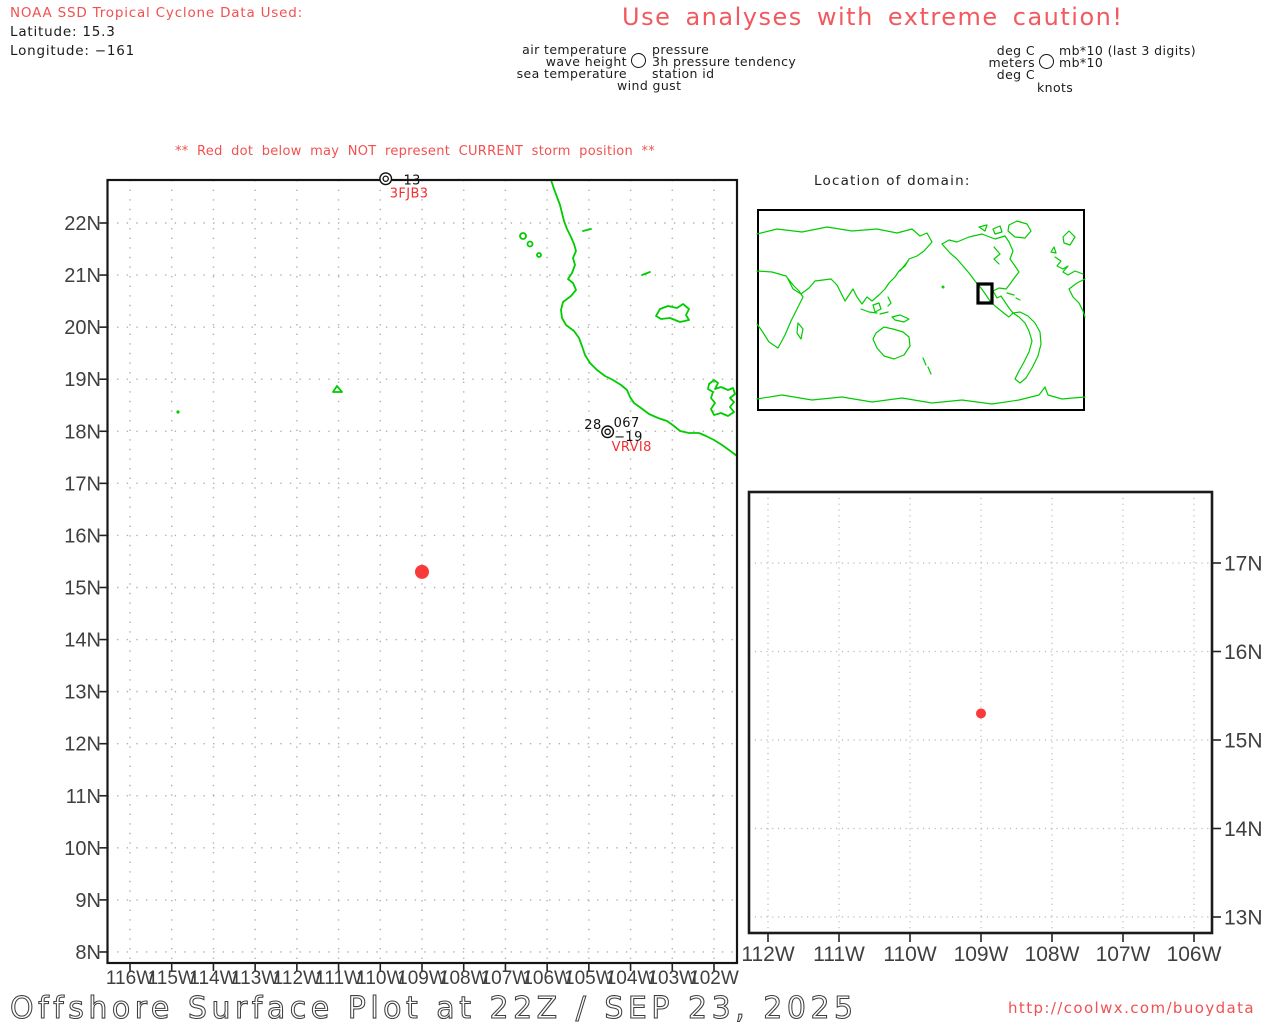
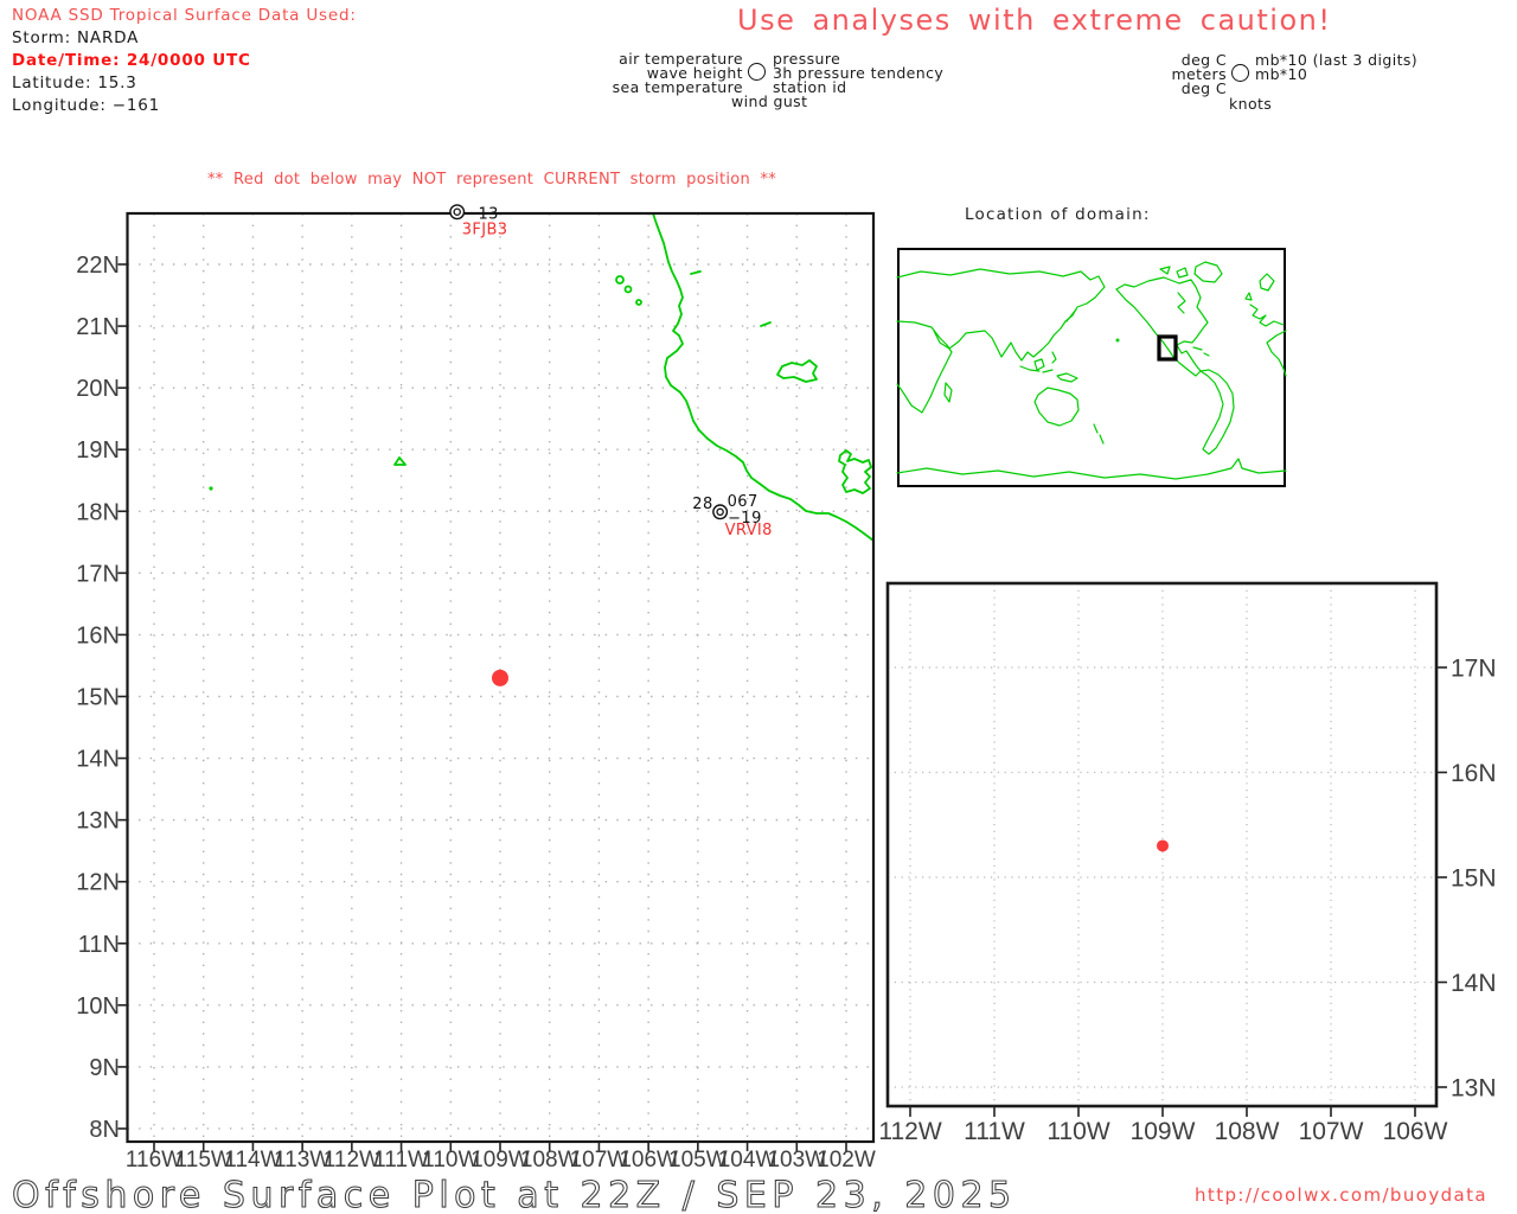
- NOAA SSD Tropical Cyclone Data Used:
+ NOAA SSD Tropical Surface Data Used:
+ Storm: NARDA
+ Date/Time: 24/0000 UTC
  Latitude: 15.3
  Longitude: −161
  Use analyses with extreme caution!
  air temperature
  pressure
  wave height
  3h pressure tendency
  sea temperature
  station id
  wind gust
  deg C
  mb*10 (last 3 digits)
  meters
  mb*10
  deg C
  knots
  ** Red dot below may NOT represent CURRENT storm position **
  116W
  115W
  114W
  113W
  112W
  111W
  110W
  109W
  108W
  107W
  106W
  105W
  104W
  103W
  102W
  22N
  21N
  20N
  19N
  18N
  17N
  16N
  15N
  14N
  13N
  12N
  11N
  10N
  9N
  8N
  −13
  3FJB3
  28
  067
  −19
  VRVI8
  Location of domain:
  112W
  111W
  110W
  109W
  108W
  107W
  106W
  17N
  16N
  15N
  14N
  13N
  Offshore Surface Plot at 22Z / SEP 23, 2025
  http://coolwx.com/buoydata
